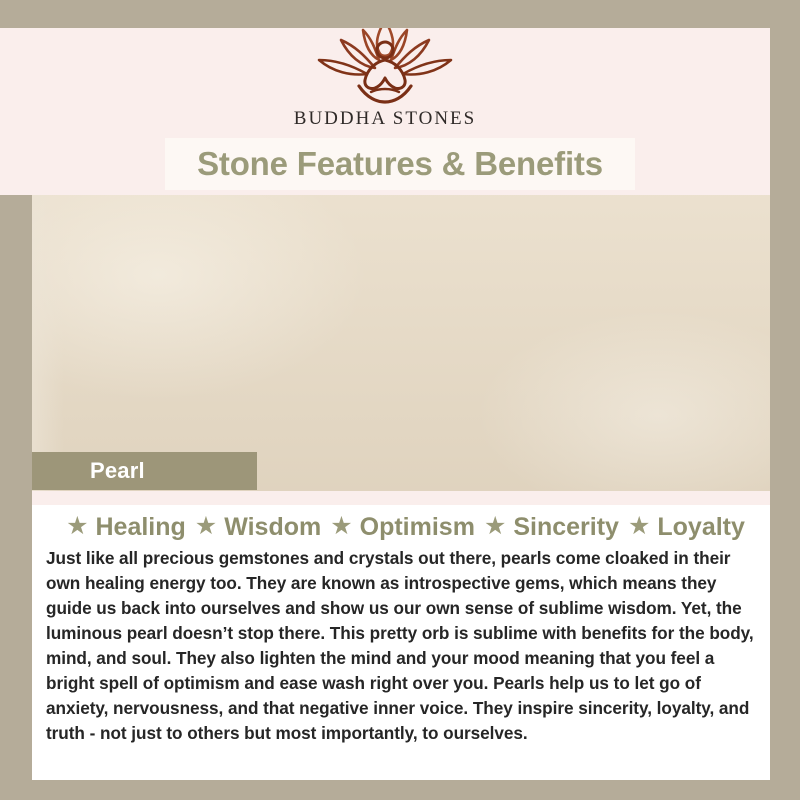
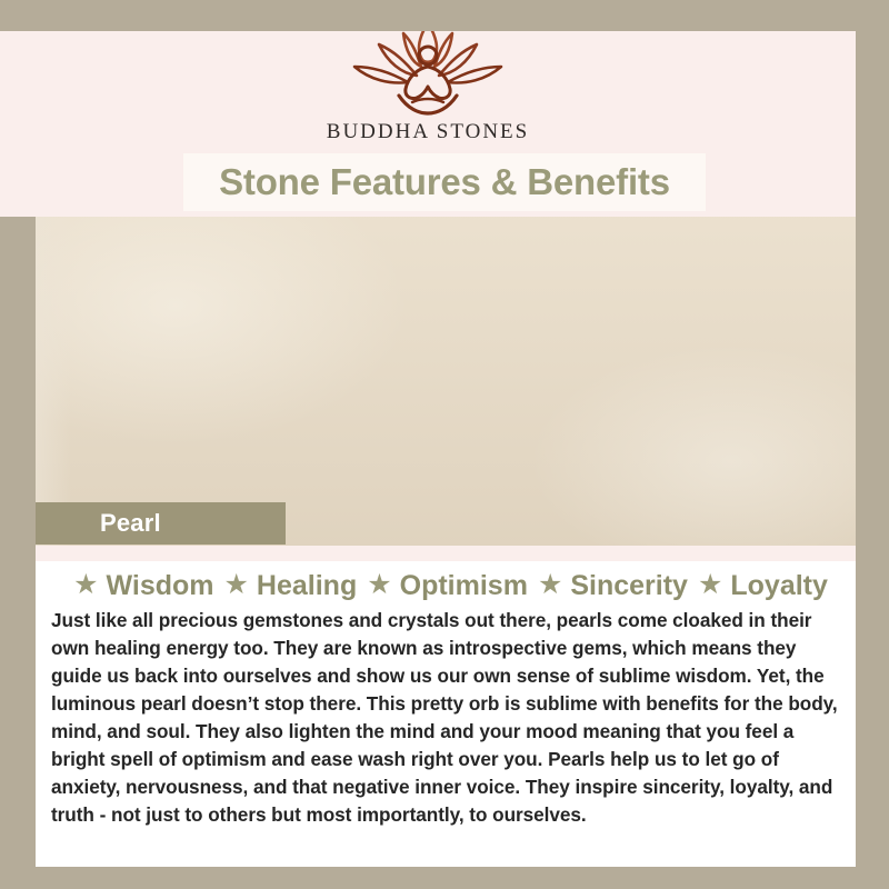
  BUDDHA STONES
  Stone Features & Benefits
  Pearl
  ★
- Healing
+ Wisdom
  ★
- Wisdom
+ Healing
  ★
  Optimism
  ★
  Sincerity
  ★
  Loyalty
  Just like all precious gemstones and crystals out there, pearls come cloaked in their own healing energy too. They are known as introspective gems, which means they guide us back into ourselves and show us our own sense of sublime wisdom. Yet, the luminous pearl doesn’t stop there. This pretty orb is sublime with benefits for the body, mind, and soul. They also lighten the mind and your mood meaning that you feel a bright spell of optimism and ease wash right over you. Pearls help us to let go of anxiety, nervousness, and that negative inner voice. They inspire sincerity, loyalty, and truth - not just to others but most importantly, to ourselves.
